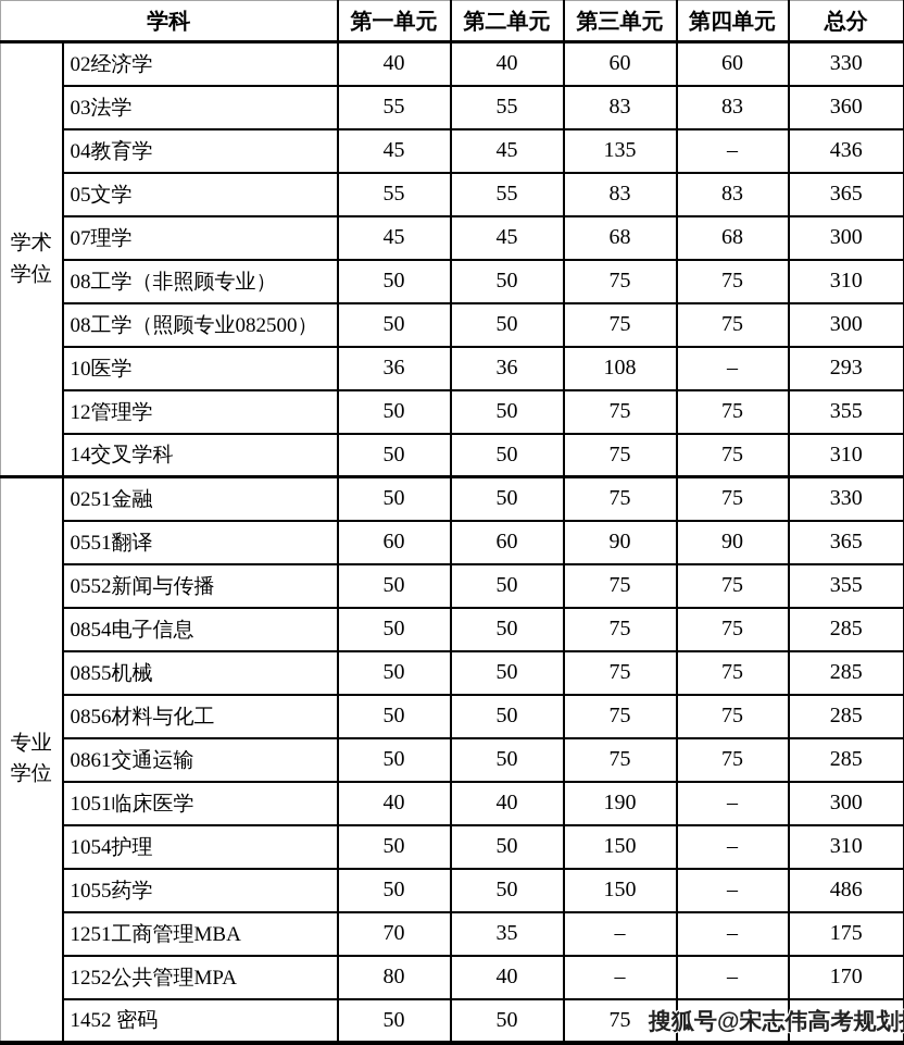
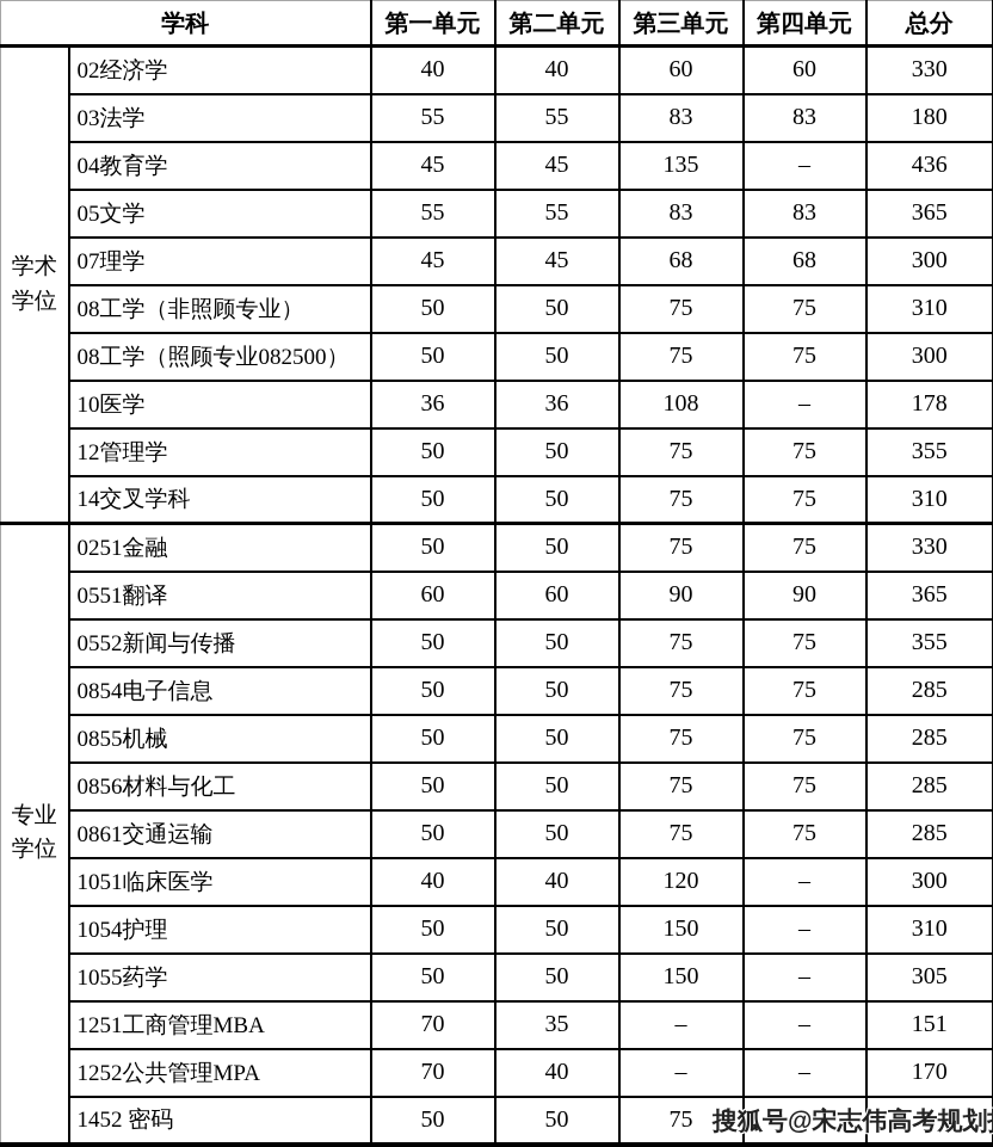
  学科	第一单元	第二单元	第三单元	第四单元	总分
  学术学位	02经济学	40	40	60	60	330
- 03法学	55	55	83	83	360
+ 03法学	55	55	83	83	180
  04教育学	45	45	135	–	436
  05文学	55	55	83	83	365
  07理学	45	45	68	68	300
  08工学（非照顾专业）	50	50	75	75	310
  08工学（照顾专业082500）	50	50	75	75	300
- 10医学	36	36	108	–	293
+ 10医学	36	36	108	–	178
  12管理学	50	50	75	75	355
  14交叉学科	50	50	75	75	310
  专业学位	0251金融	50	50	75	75	330
  0551翻译	60	60	90	90	365
  0552新闻与传播	50	50	75	75	355
  0854电子信息	50	50	75	75	285
  0855机械	50	50	75	75	285
  0856材料与化工	50	50	75	75	285
  0861交通运输	50	50	75	75	285
- 1051临床医学	40	40	190	–	300
+ 1051临床医学	40	40	120	–	300
  1054护理	50	50	150	–	310
- 1055药学	50	50	150	–	486
+ 1055药学	50	50	150	–	305
- 1251工商管理MBA	70	35	–	–	175
+ 1251工商管理MBA	70	35	–	–	151
- 1252公共管理MPA	80	40	–	–	170
+ 1252公共管理MPA	70	40	–	–	170
  1452 密码	50	50	75
  搜狐号@宋志伟高考规划
